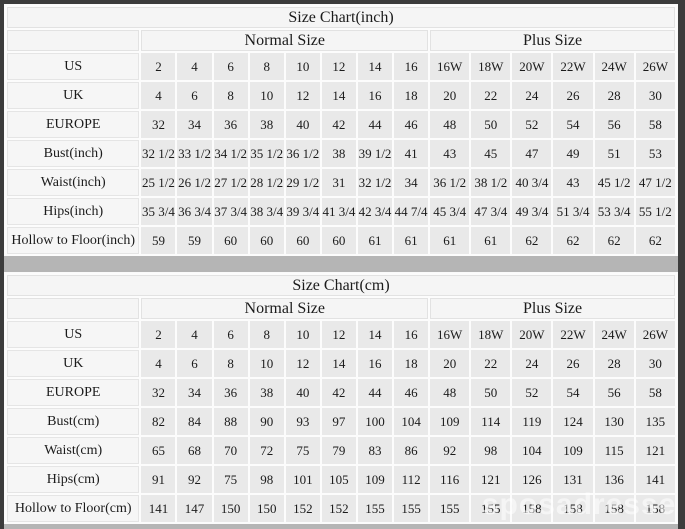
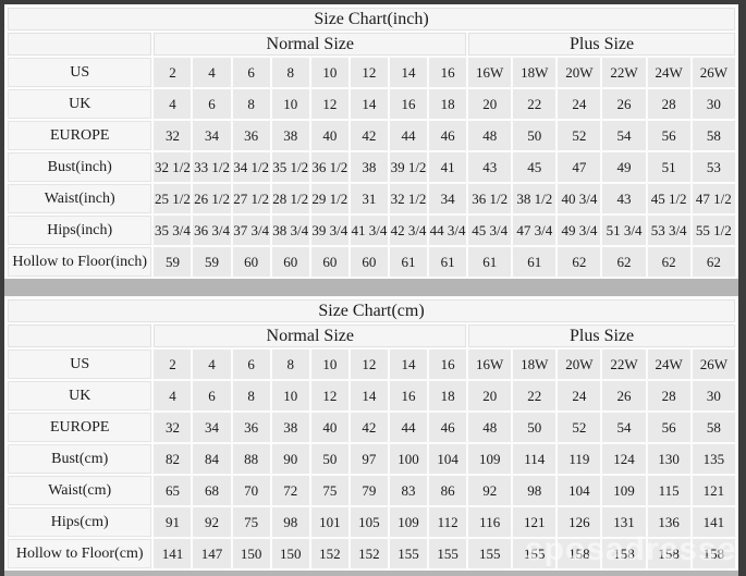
  Size Chart(inch)
  	Normal Size	Plus Size
  US	2	4	6	8	10	12	14	16	16W	18W	20W	22W	24W	26W
  UK	4	6	8	10	12	14	16	18	20	22	24	26	28	30
  EUROPE	32	34	36	38	40	42	44	46	48	50	52	54	56	58
  Bust(inch)	32 1/2	33 1/2	34 1/2	35 1/2	36 1/2	38	39 1/2	41	43	45	47	49	51	53
  Waist(inch)	25 1/2	26 1/2	27 1/2	28 1/2	29 1/2	31	32 1/2	34	36 1/2	38 1/2	40 3/4	43	45 1/2	47 1/2
- Hips(inch)	35 3/4	36 3/4	37 3/4	38 3/4	39 3/4	41 3/4	42 3/4	44 7/4	45 3/4	47 3/4	49 3/4	51 3/4	53 3/4	55 1/2
+ Hips(inch)	35 3/4	36 3/4	37 3/4	38 3/4	39 3/4	41 3/4	42 3/4	44 3/4	45 3/4	47 3/4	49 3/4	51 3/4	53 3/4	55 1/2
  Hollow to Floor(inch)	59	59	60	60	60	60	61	61	61	61	62	62	62	62
  Size Chart(cm)
  	Normal Size	Plus Size
  US	2	4	6	8	10	12	14	16	16W	18W	20W	22W	24W	26W
  UK	4	6	8	10	12	14	16	18	20	22	24	26	28	30
  EUROPE	32	34	36	38	40	42	44	46	48	50	52	54	56	58
- Bust(cm)	82	84	88	90	93	97	100	104	109	114	119	124	130	135
+ Bust(cm)	82	84	88	90	50	97	100	104	109	114	119	124	130	135
  Waist(cm)	65	68	70	72	75	79	83	86	92	98	104	109	115	121
  Hips(cm)	91	92	75	98	101	105	109	112	116	121	126	131	136	141
  Hollow to Floor(cm)	141	147	150	150	152	152	155	155	155	155	158	158	158	158
  sposadresse
